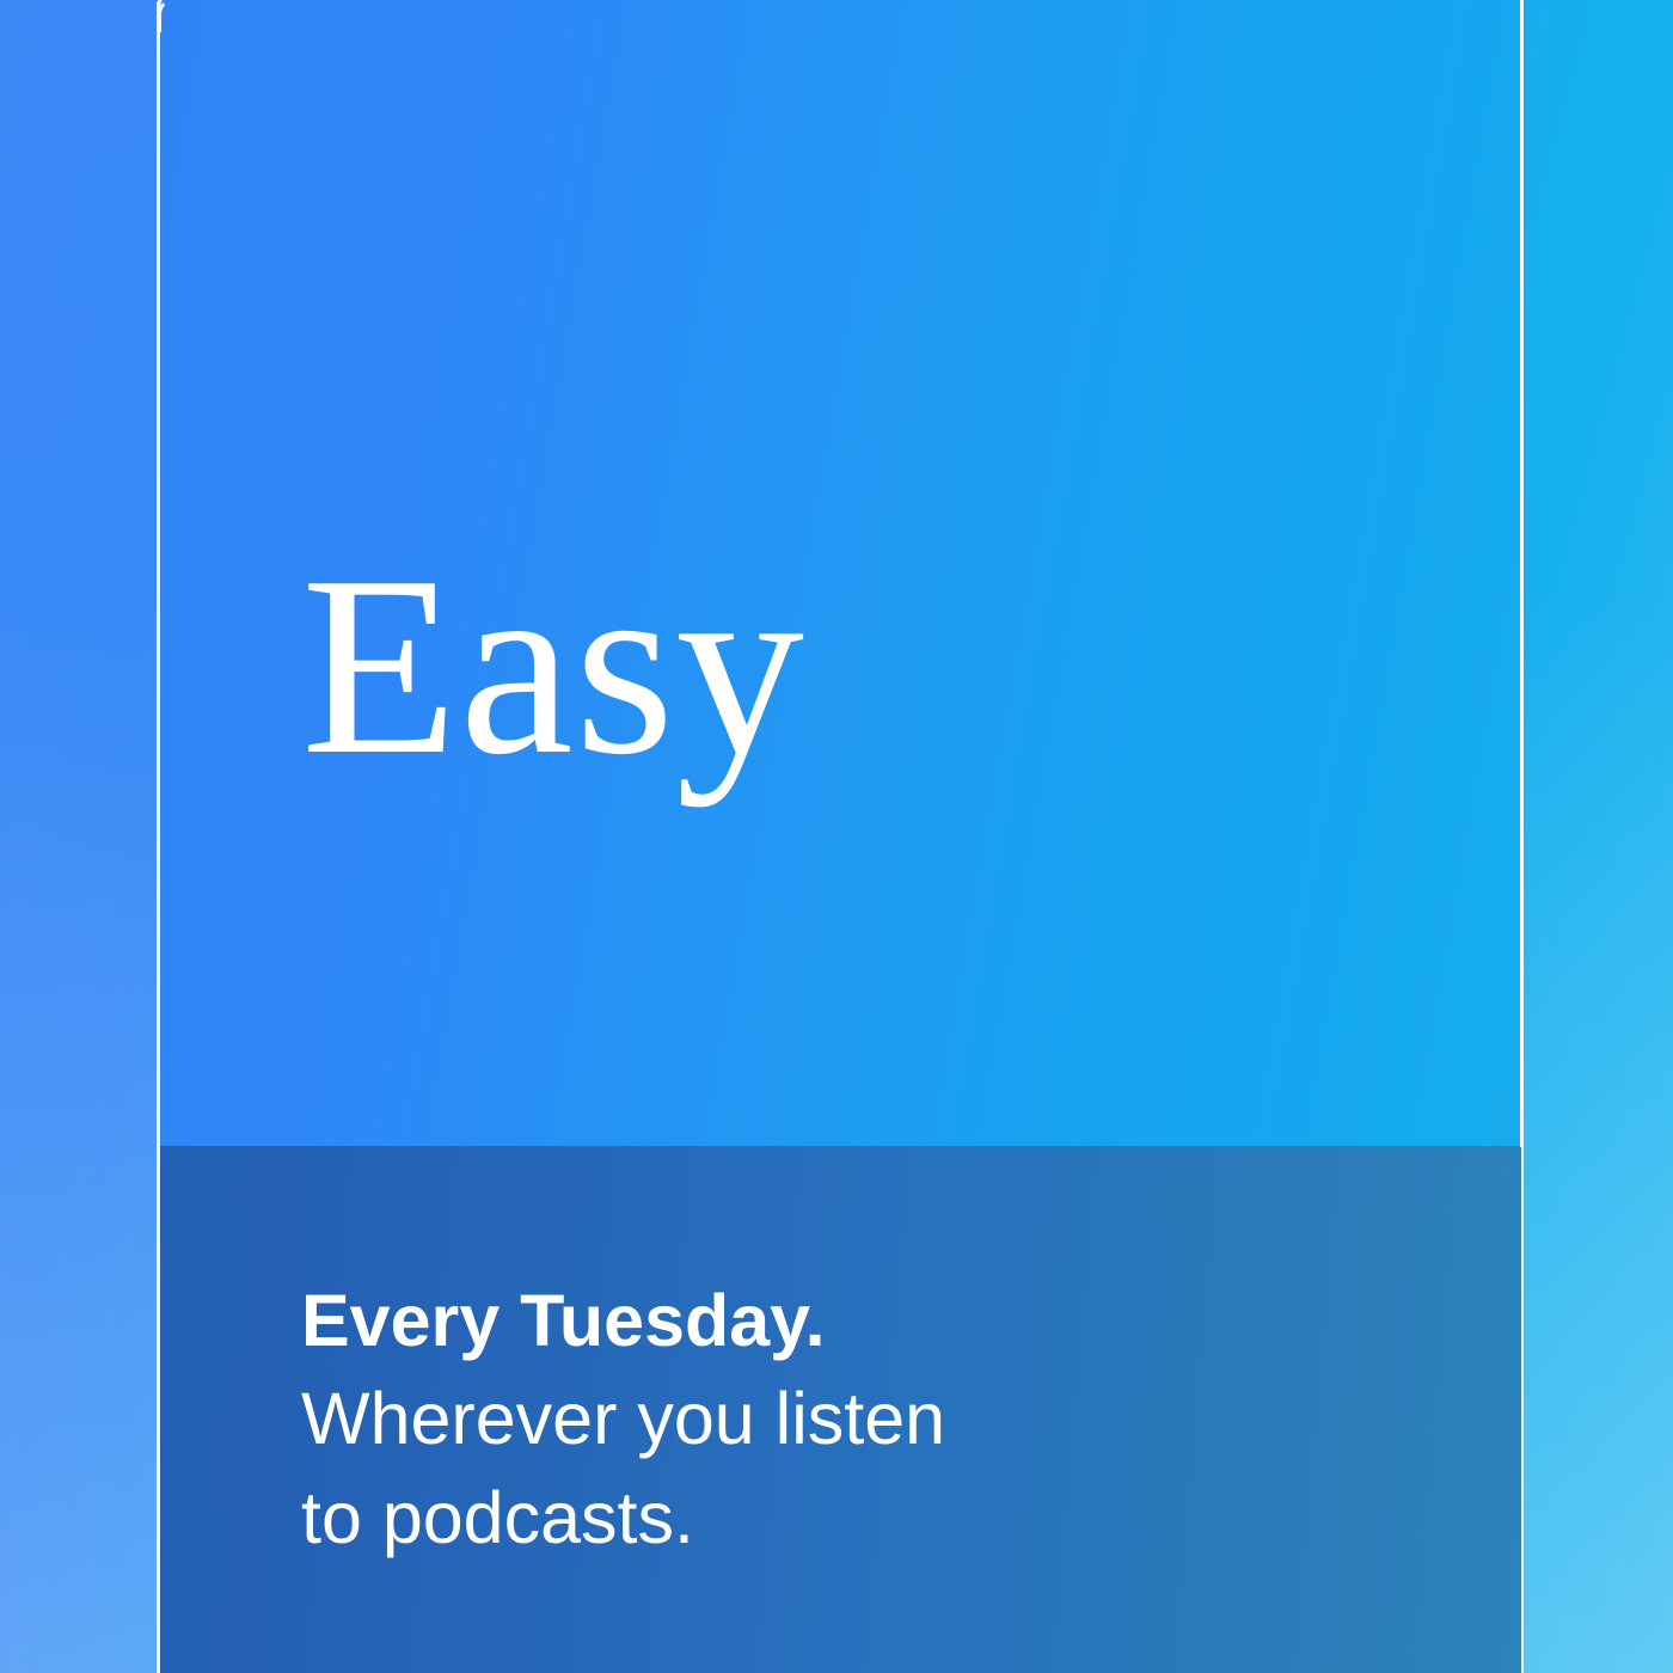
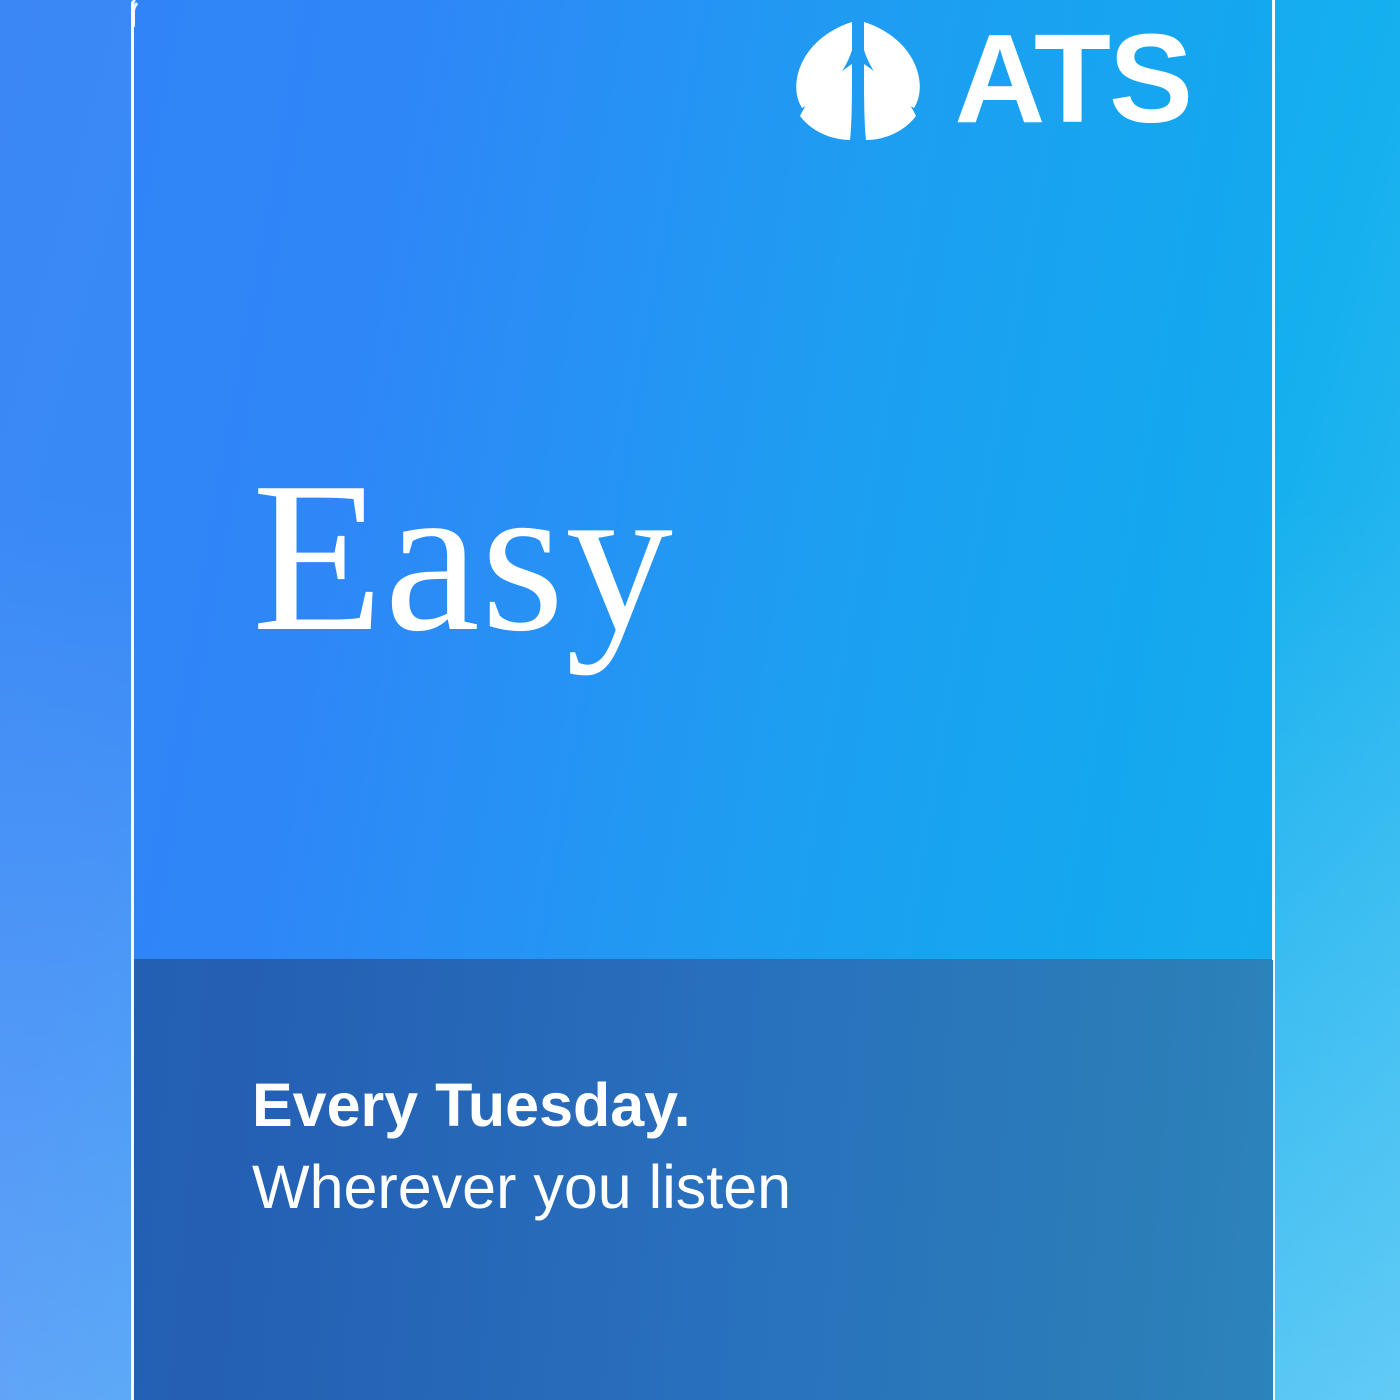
+ ATS
  Easy
  Every Tuesday.
  Wherever you listen
- to podcasts.
